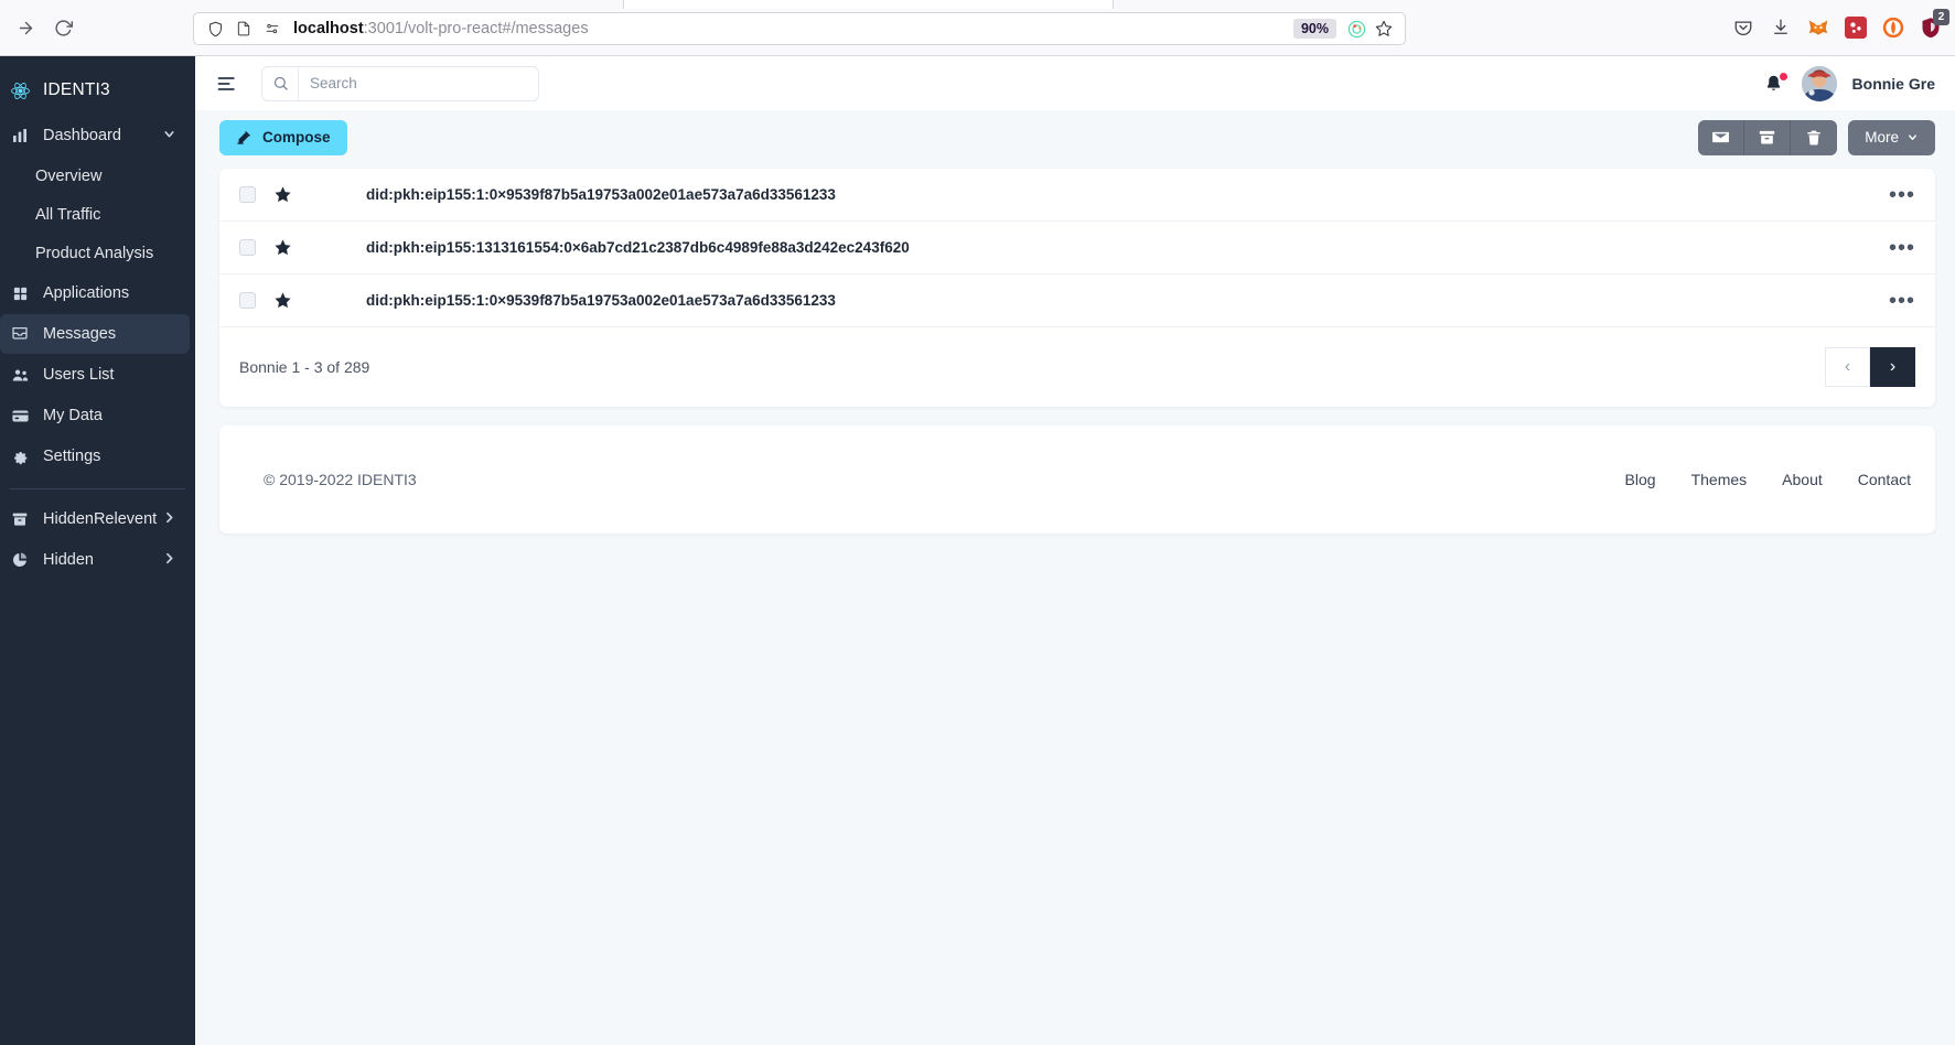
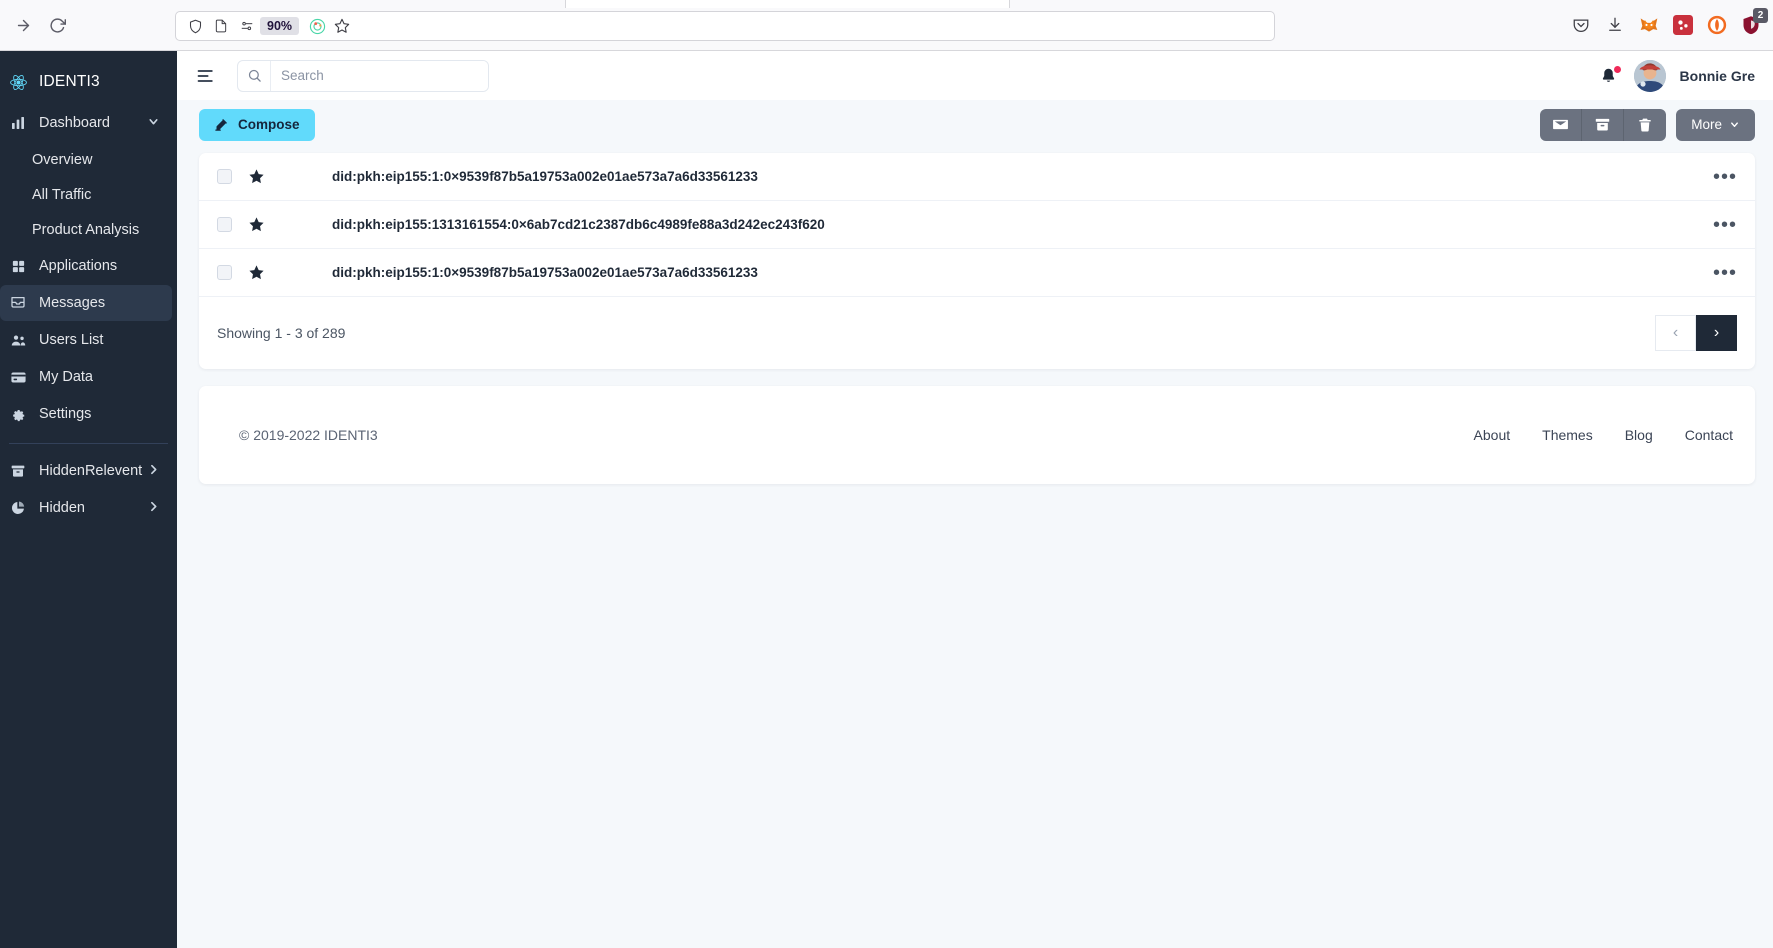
- localhost:3001/volt-pro-react#/messages
  90%
  2
  IDENTI3
  Dashboard
  Overview
  All Traffic
  Product Analysis
  Applications
  Messages
  Users List
  My Data
  Settings
  HiddenRelevent
  Hidden
  Search
  Bonnie Gre
  Compose
  More
  did:pkh:eip155:1:0×9539f87b5a19753a002e01ae573a7a6d33561233
  •••
  did:pkh:eip155:1313161554:0×6ab7cd21c2387db6c4989fe88a3d242ec243f620
  •••
  did:pkh:eip155:1:0×9539f87b5a19753a002e01ae573a7a6d33561233
  •••
- Bonnie 1 - 3 of 289
+ Showing 1 - 3 of 289
  ‹
  ›
  © 2019-2022 IDENTI3
- Blog
+ About
  Themes
- About
+ Blog
  Contact
